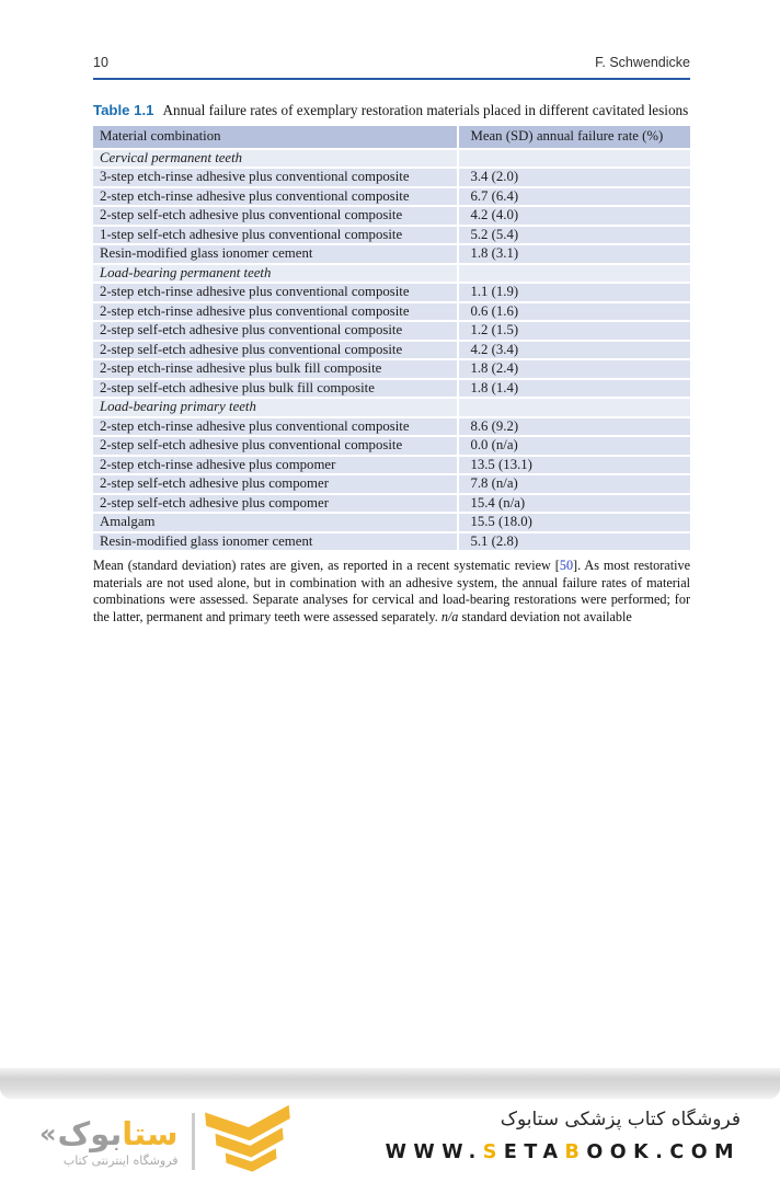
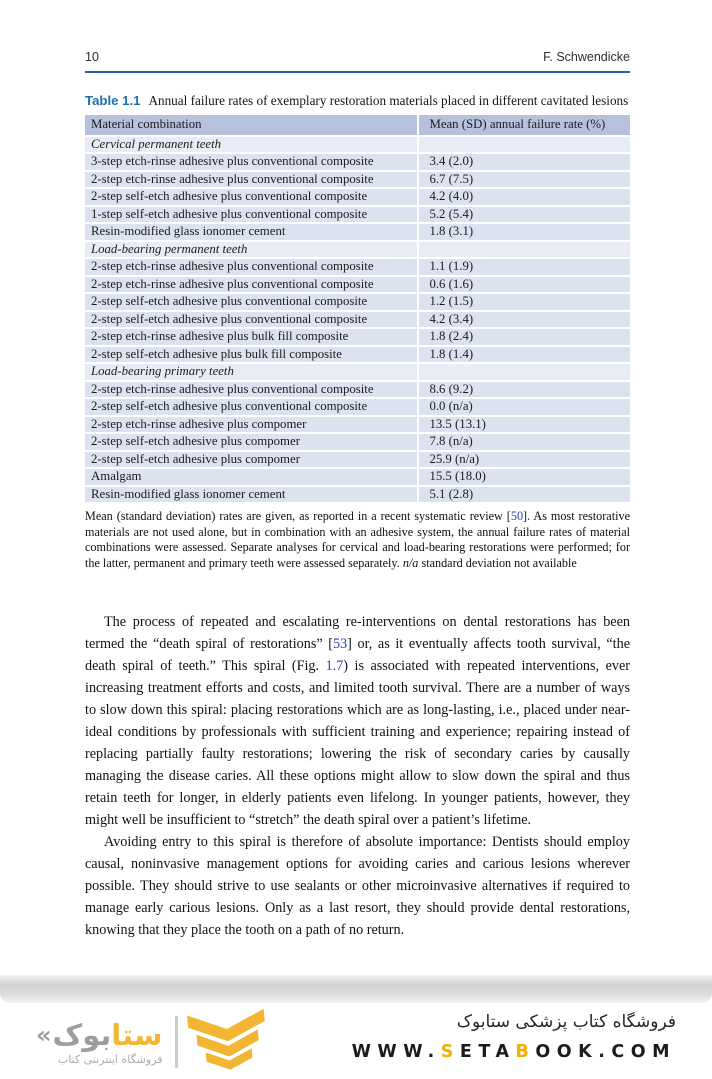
  10
  F. Schwendicke
  Table 1.1 Annual failure rates of exemplary restoration materials placed in different cavitated lesions
  Material combination	Mean (SD) annual failure rate (%)
  Cervical permanent teeth
  3-step etch-rinse adhesive plus conventional composite	3.4 (2.0)
- 2-step etch-rinse adhesive plus conventional composite	6.7 (6.4)
+ 2-step etch-rinse adhesive plus conventional composite	6.7 (7.5)
  2-step self-etch adhesive plus conventional composite	4.2 (4.0)
  1-step self-etch adhesive plus conventional composite	5.2 (5.4)
  Resin-modified glass ionomer cement	1.8 (3.1)
  Load-bearing permanent teeth
  2-step etch-rinse adhesive plus conventional composite	1.1 (1.9)
  2-step etch-rinse adhesive plus conventional composite	0.6 (1.6)
  2-step self-etch adhesive plus conventional composite	1.2 (1.5)
  2-step self-etch adhesive plus conventional composite	4.2 (3.4)
  2-step etch-rinse adhesive plus bulk fill composite	1.8 (2.4)
  2-step self-etch adhesive plus bulk fill composite	1.8 (1.4)
  Load-bearing primary teeth
  2-step etch-rinse adhesive plus conventional composite	8.6 (9.2)
  2-step self-etch adhesive plus conventional composite	0.0 (n/a)
  2-step etch-rinse adhesive plus compomer	13.5 (13.1)
  2-step self-etch adhesive plus compomer	7.8 (n/a)
- 2-step self-etch adhesive plus compomer	15.4 (n/a)
+ 2-step self-etch adhesive plus compomer	25.9 (n/a)
  Amalgam	15.5 (18.0)
  Resin-modified glass ionomer cement	5.1 (2.8)
  Mean (standard deviation) rates are given, as reported in a recent systematic review [50]. As most restorative materials are not used alone, but in combination with an adhesive system, the annual failure rates of material combinations were assessed. Separate analyses for cervical and load-bearing restorations were performed; for the latter, permanent and primary teeth were assessed separately. n/a standard deviation not available
+ The process of repeated and escalating re-interventions on dental restorations has been termed the “death spiral of restorations” [53] or, as it eventually affects tooth survival, “the death spiral of teeth.” This spiral (Fig. 1.7) is associated with repeated interventions, ever increasing treatment efforts and costs, and limited tooth survival. There are a number of ways to slow down this spiral: placing restorations which are as long-lasting, i.e., placed under near-ideal conditions by professionals with sufficient training and experience; repairing instead of replacing partially faulty restorations; lowering the risk of secondary caries by causally managing the disease caries. All these options might allow to slow down the spiral and thus retain teeth for longer, in elderly patients even lifelong. In younger patients, however, they might well be insufficient to “stretch” the death spiral over a patient’s lifetime.
+ Avoiding entry to this spiral is therefore of absolute importance: Dentists should employ causal, noninvasive management options for avoiding caries and carious lesions wherever possible. They should strive to use sealants or other microinvasive alternatives if required to manage early carious lesions. Only as a last resort, they should provide dental restorations, knowing that they place the tooth on a path of no return.
  «
  بوک
  ستا
  فروشگاه اینترنتی کتاب
  فروشگاه کتاب پزشکی ستابوک
  WWW.SETABOOK.COM
